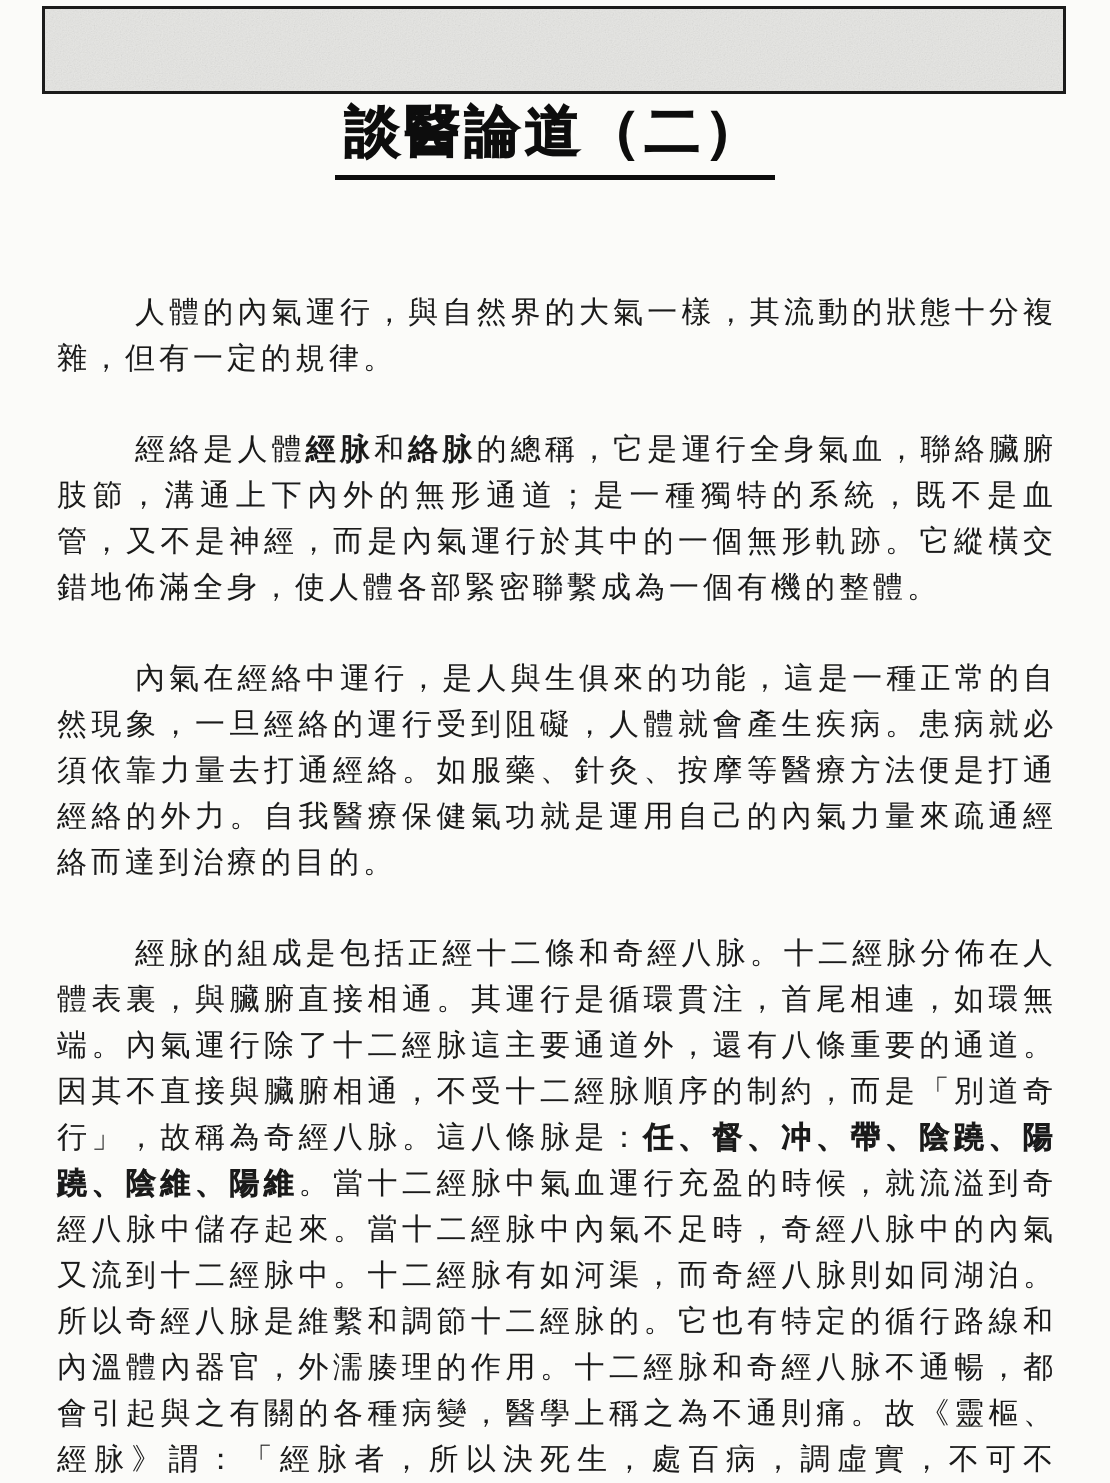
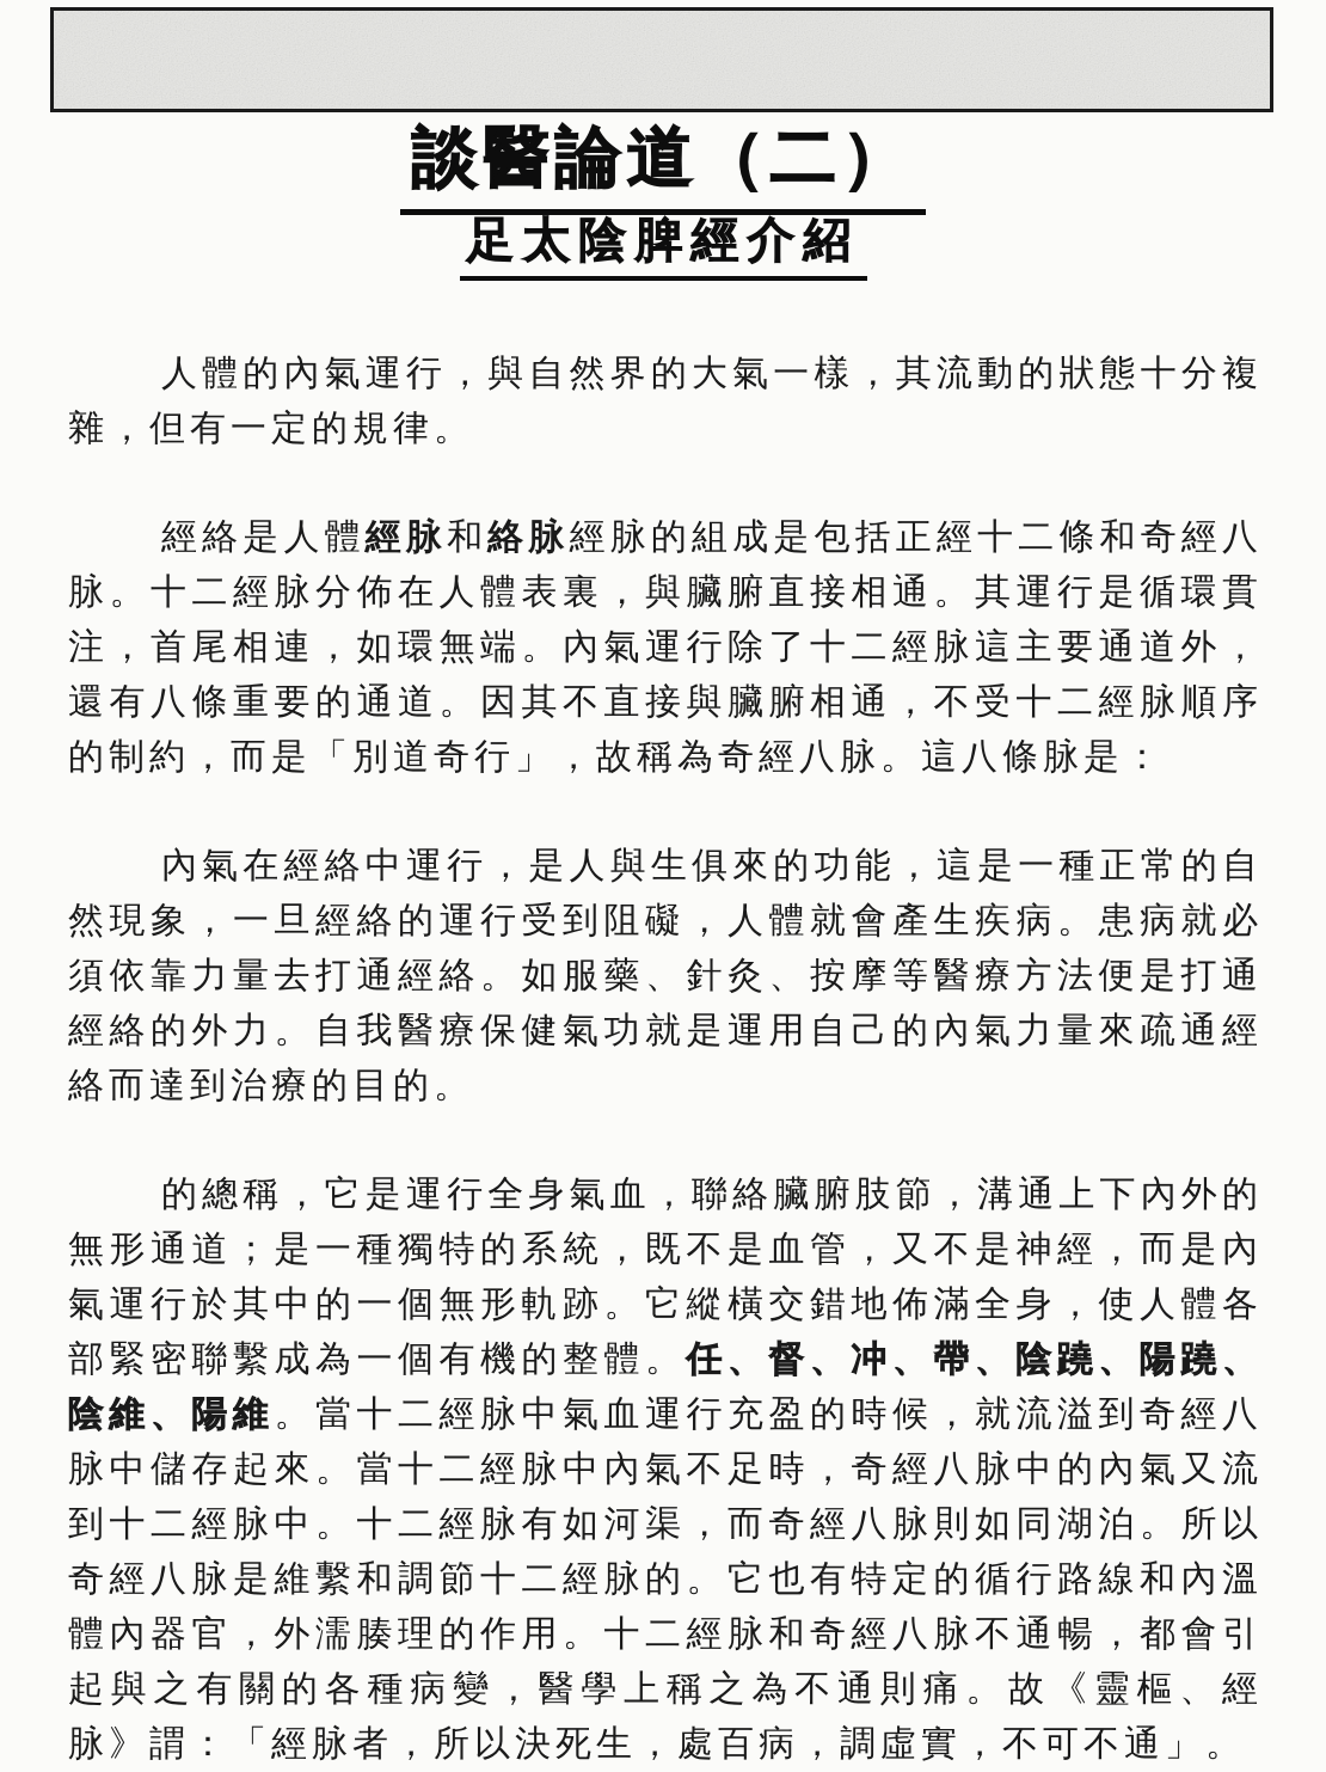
  談醫論道（二）
+ 足太陰脾經介紹
  人體的內氣運行，與自然界的大氣一樣，其流動的狀態十分複雜，但有一定的規律。
- 經絡是人體經脉和絡脉的總稱，它是運行全身氣血，聯絡臟腑肢節，溝通上下內外的無形通道；是一種獨特的系統，既不是血管，又不是神經，而是內氣運行於其中的一個無形軌跡。它縱橫交錯地佈滿全身，使人體各部緊密聯繫成為一個有機的整體。
+ 經絡是人體經脉和絡脉經脉的組成是包括正經十二條和奇經八脉。十二經脉分佈在人體表裏，與臟腑直接相通。其運行是循環貫注，首尾相連，如環無端。內氣運行除了十二經脉這主要通道外，還有八條重要的通道。因其不直接與臟腑相通，不受十二經脉順序的制約，而是「別道奇行」，故稱為奇經八脉。這八條脉是：
  內氣在經絡中運行，是人與生俱來的功能，這是一種正常的自然現象，一旦經絡的運行受到阻礙，人體就會產生疾病。患病就必須依靠力量去打通經絡。如服藥、針灸、按摩等醫療方法便是打通經絡的外力。自我醫療保健氣功就是運用自己的內氣力量來疏通經絡而達到治療的目的。
- 經脉的組成是包括正經十二條和奇經八脉。十二經脉分佈在人體表裏，與臟腑直接相通。其運行是循環貫注，首尾相連，如環無端。內氣運行除了十二經脉這主要通道外，還有八條重要的通道。因其不直接與臟腑相通，不受十二經脉順序的制約，而是「別道奇行」，故稱為奇經八脉。這八條脉是：任、督、冲、帶、陰蹺、陽蹺、陰維、陽維。當十二經脉中氣血運行充盈的時候，就流溢到奇經八脉中儲存起來。當十二經脉中內氣不足時，奇經八脉中的內氣又流到十二經脉中。十二經脉有如河渠，而奇經八脉則如同湖泊。所以奇經八脉是維繫和調節十二經脉的。它也有特定的循行路線和內溫體內器官，外濡腠理的作用。十二經脉和奇經八脉不通暢，都會引起與之有關的各種病變，醫學上稱之為不通則痛。故《靈樞、經脉》謂：「經脉者，所以決死生，處百病，調虛實，不可不
+ 的總稱，它是運行全身氣血，聯絡臟腑肢節，溝通上下內外的無形通道；是一種獨特的系統，既不是血管，又不是神經，而是內氣運行於其中的一個無形軌跡。它縱橫交錯地佈滿全身，使人體各部緊密聯繫成為一個有機的整體。任、督、冲、帶、陰蹺、陽蹺、陰維、陽維。當十二經脉中氣血運行充盈的時候，就流溢到奇經八脉中儲存起來。當十二經脉中內氣不足時，奇經八脉中的內氣又流到十二經脉中。十二經脉有如河渠，而奇經八脉則如同湖泊。所以奇經八脉是維繫和調節十二經脉的。它也有特定的循行路線和內溫體內器官，外濡腠理的作用。十二經脉和奇經八脉不通暢，都會引起與之有關的各種病變，醫學上稱之為不通則痛。故《靈樞、經脉》謂：「經脉者，所以決死生，處百病，調虛實，不可不通」。
